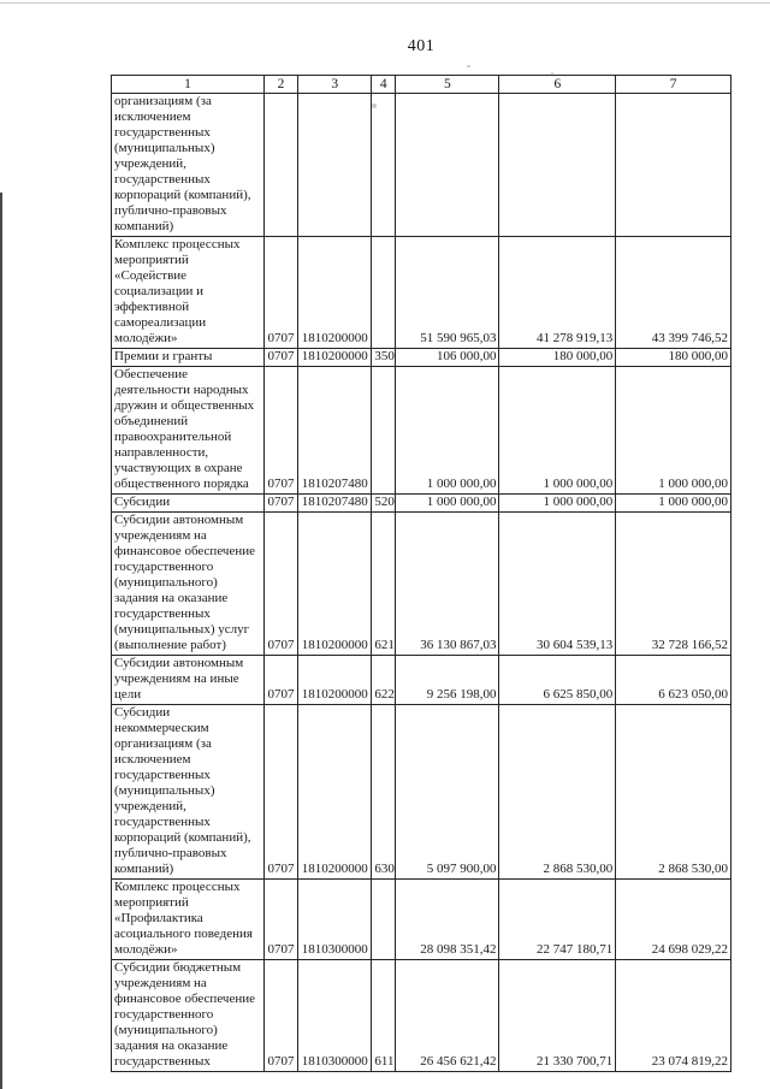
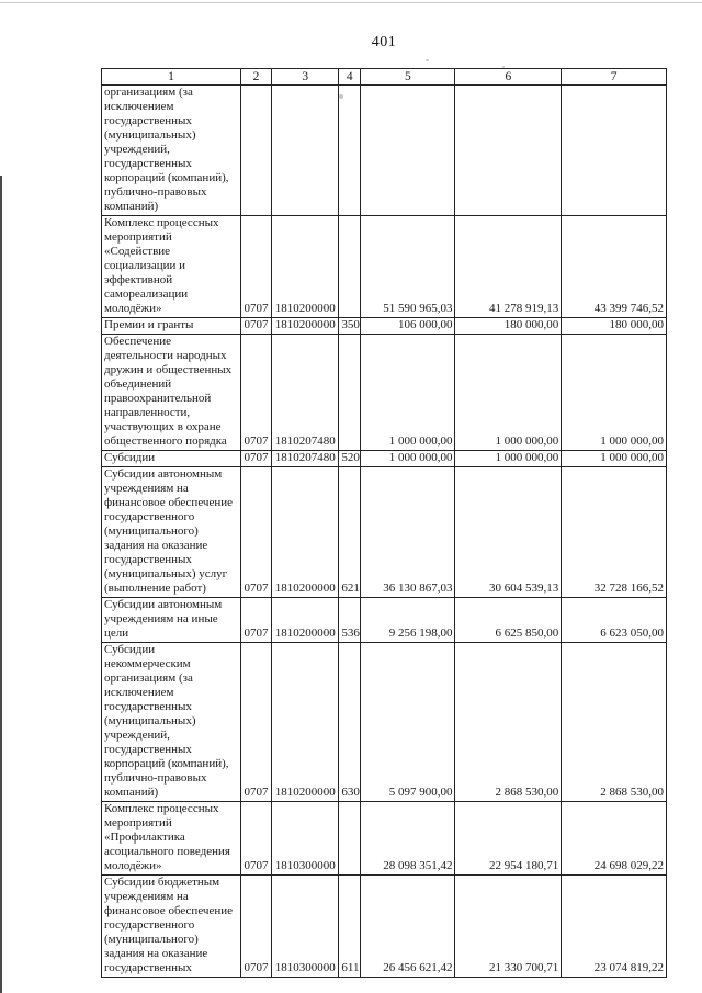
  401
  1	2	3	4	5	6	7
  организациям (за исключением государственных (муниципальных) учреждений, государственных корпораций (компаний), публично-правовых компаний)
  Комплекс процессных мероприятий «Содействие социализации и эффективной самореализации молодёжи»	0707	1810200000		51 590 965,03	41 278 919,13	43 399 746,52
  Премии и гранты	0707	1810200000	350	106 000,00	180 000,00	180 000,00
  Обеспечение деятельности народных дружин и общественных объединений правоохранительной направленности, участвующих в охране общественного порядка	0707	1810207480		1 000 000,00	1 000 000,00	1 000 000,00
  Субсидии	0707	1810207480	520	1 000 000,00	1 000 000,00	1 000 000,00
  Субсидии автономным учреждениям на финансовое обеспечение государственного (муниципального) задания на оказание государственных (муниципальных) услуг (выполнение работ)	0707	1810200000	621	36 130 867,03	30 604 539,13	32 728 166,52
- Субсидии автономным учреждениям на иные цели	0707	1810200000	622	9 256 198,00	6 625 850,00	6 623 050,00
+ Субсидии автономным учреждениям на иные цели	0707	1810200000	536	9 256 198,00	6 625 850,00	6 623 050,00
  Субсидии некоммерческим организациям (за исключением государственных (муниципальных) учреждений, государственных корпораций (компаний), публично-правовых компаний)	0707	1810200000	630	5 097 900,00	2 868 530,00	2 868 530,00
- Комплекс процессных мероприятий «Профилактика асоциального поведения молодёжи»	0707	1810300000		28 098 351,42	22 747 180,71	24 698 029,22
+ Комплекс процессных мероприятий «Профилактика асоциального поведения молодёжи»	0707	1810300000		28 098 351,42	22 954 180,71	24 698 029,22
  Субсидии бюджетным учреждениям на финансовое обеспечение государственного (муниципального) задания на оказание государственных	0707	1810300000	611	26 456 621,42	21 330 700,71	23 074 819,22
